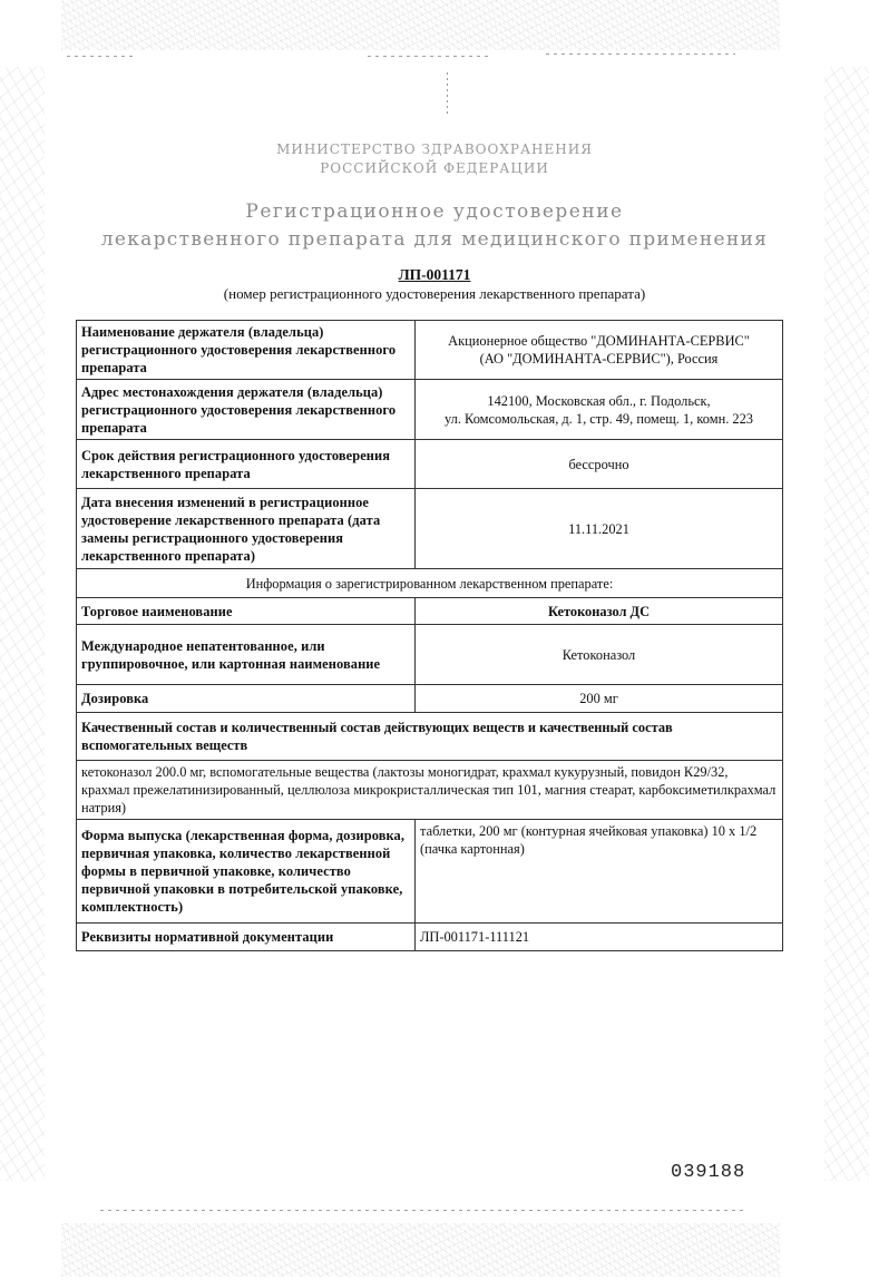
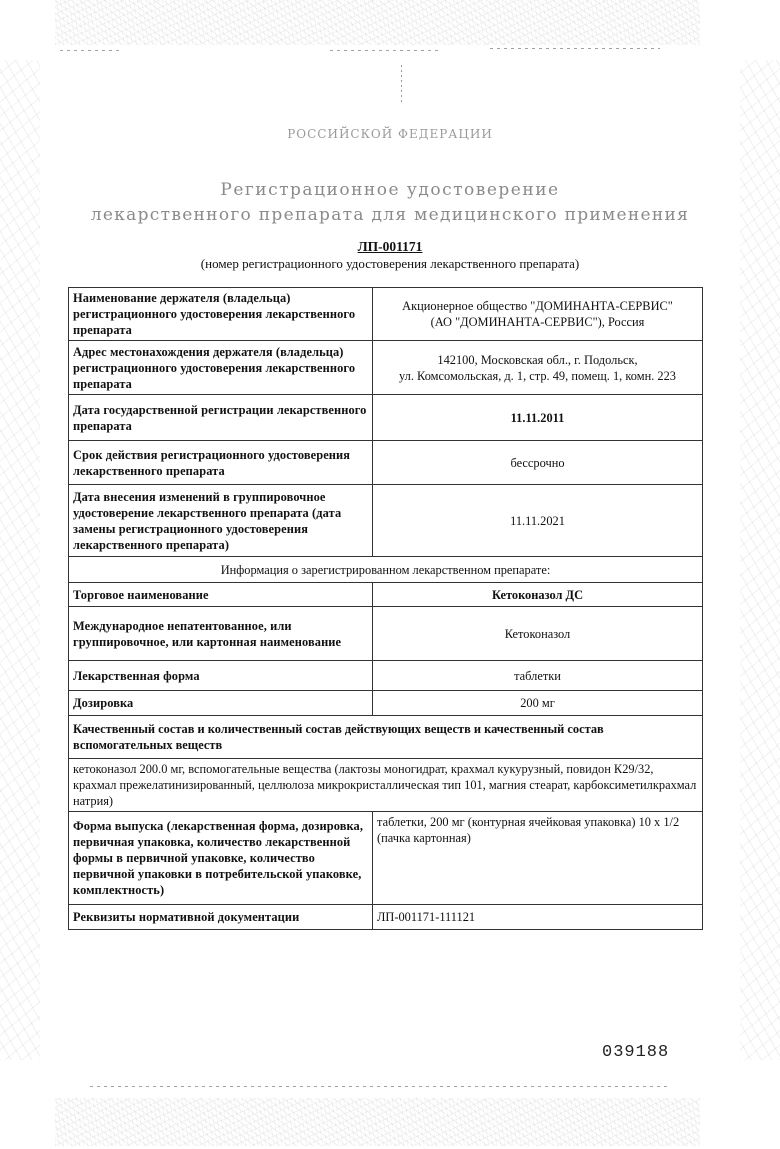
- МИНИСТЕРСТВО ЗДРАВООХРАНЕНИЯ
  РОССИЙСКОЙ ФЕДЕРАЦИИ
  Регистрационное удостоверение
  лекарственного препарата для медицинского применения
  ЛП-001171
  (номер регистрационного удостоверения лекарственного препарата)
  Наименование держателя (владельца) регистрационного удостоверения лекарственного препарата	Акционерное общество "ДОМИНАНТА-СЕРВИС" (АО "ДОМИНАНТА-СЕРВИС"), Россия
  Адрес местонахождения держателя (владельца) регистрационного удостоверения лекарственного препарата	142100, Московская обл., г. Подольск, ул. Комсомольская, д. 1, стр. 49, помещ. 1, комн. 223
+ Дата государственной регистрации лекарственного препарата	11.11.2011
  Срок действия регистрационного удостоверения лекарственного препарата	бессрочно
- Дата внесения изменений в регистрационное удостоверение лекарственного препарата (дата замены регистрационного удостоверения лекарственного препарата)	11.11.2021
+ Дата внесения изменений в группировочное удостоверение лекарственного препарата (дата замены регистрационного удостоверения лекарственного препарата)	11.11.2021
  Информация о зарегистрированном лекарственном препарате:
  Торговое наименование	Кетоконазол ДС
  Международное непатентованное, или группировочное, или картонная наименование	Кетоконазол
+ Лекарственная форма	таблетки
  Дозировка	200 мг
  Качественный состав и количественный состав действующих веществ и качественный состав вспомогательных веществ
  кетоконазол 200.0 мг, вспомогательные вещества (лактозы моногидрат, крахмал кукурузный, повидон К29/32, крахмал прежелатинизированный, целлюлоза микрокристаллическая тип 101, магния стеарат, карбоксиметилкрахмал натрия)
  Форма выпуска (лекарственная форма, дозировка, первичная упаковка, количество лекарственной формы в первичной упаковке, количество первичной упаковки в потребительской упаковке, комплектность)	таблетки, 200 мг (контурная ячейковая упаковка) 10 х 1/2 (пачка картонная)
  Реквизиты нормативной документации	ЛП-001171-111121
  039188
